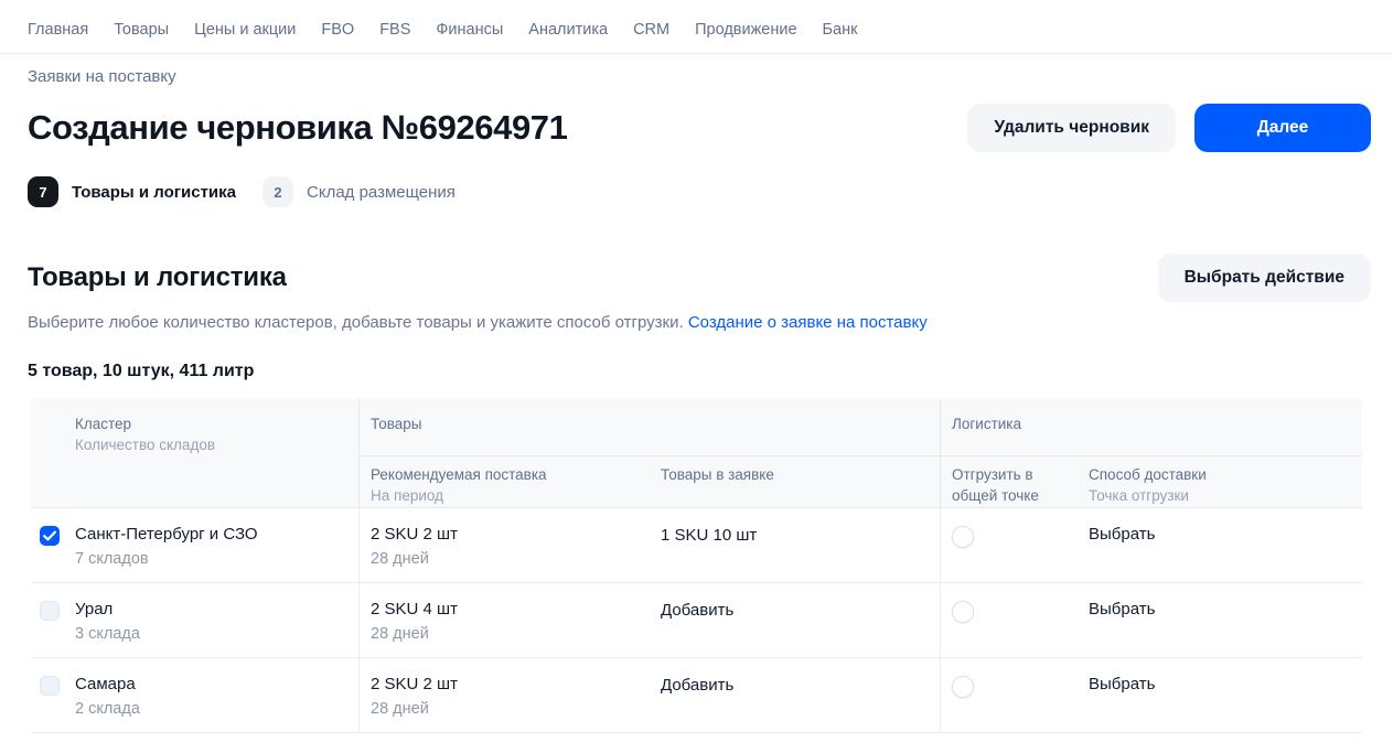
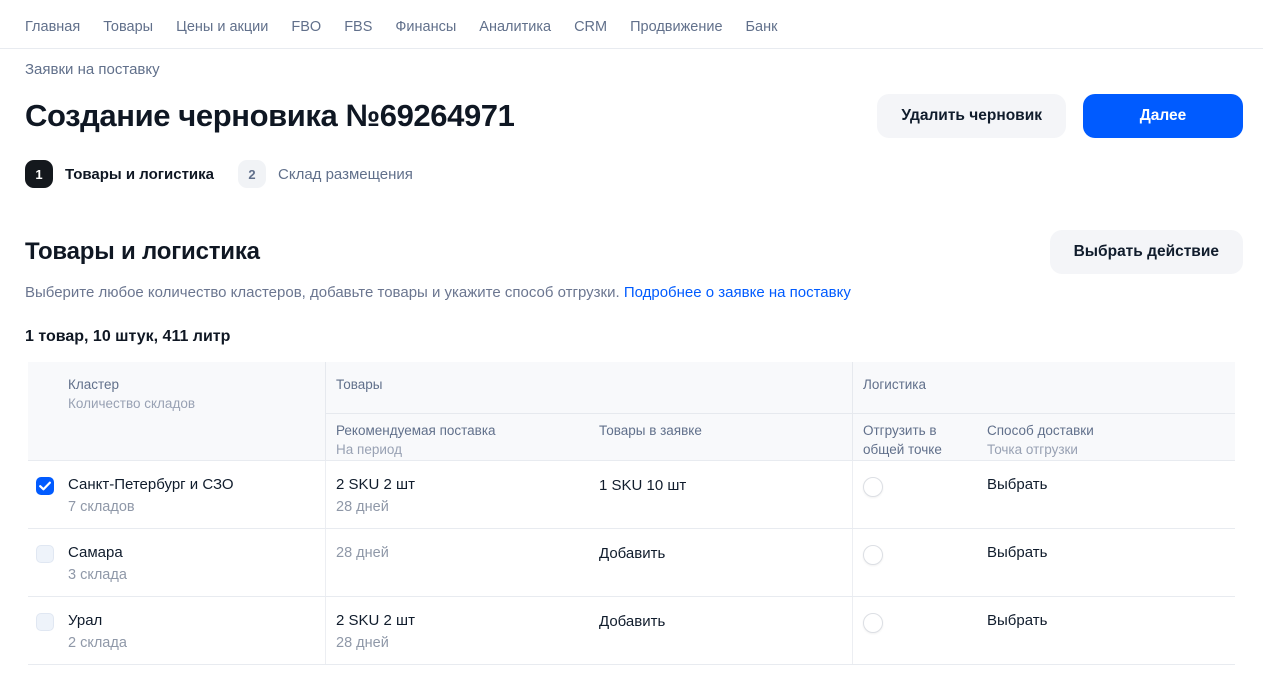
  Главная
  Товары
  Цены и акции
  FBO
  FBS
  Финансы
  Аналитика
  CRM
  Продвижение
  Банк
  Заявки на поставку
  Создание черновика №69264971
  Удалить черновик
  Далее
- 7
+ 1
  Товары и логистика
  2
  Склад размещения
  Товары и логистика
  Выбрать действие
- Выберите любое количество кластеров, добавьте товары и укажите способ отгрузки. Создание о заявке на поставку
+ Выберите любое количество кластеров, добавьте товары и укажите способ отгрузки. Подробнее о заявке на поставку
- 5 товар, 10 штук, 411 литр
+ 1 товар, 10 штук, 411 литр
  Кластер
  Количество складов
  Товары
  Логистика
  Рекомендуемая поставка
  На период
  Товары в заявке
  Отгрузить в общей точке
  Способ доставки
  Точка отгрузки
  Санкт-Петербург и СЗО
  7 складов
  2 SKU 2 шт
  28 дней
  1 SKU 10 шт
  Выбрать
- Урал
+ Самара
  3 склада
- 2 SKU 4 шт
  28 дней
  Добавить
  Выбрать
- Самара
+ Урал
  2 склада
  2 SKU 2 шт
  28 дней
  Добавить
  Выбрать
